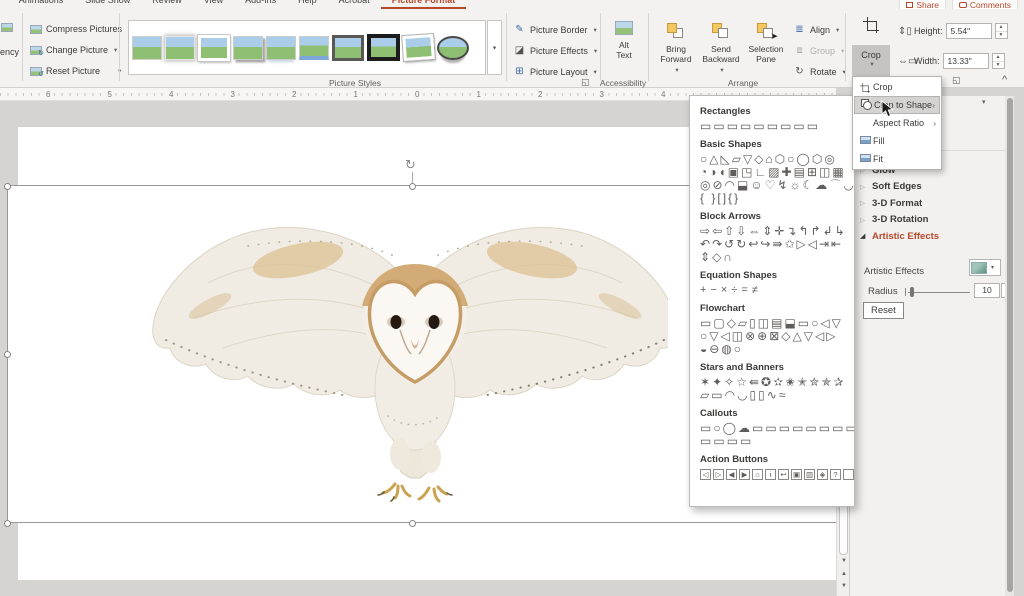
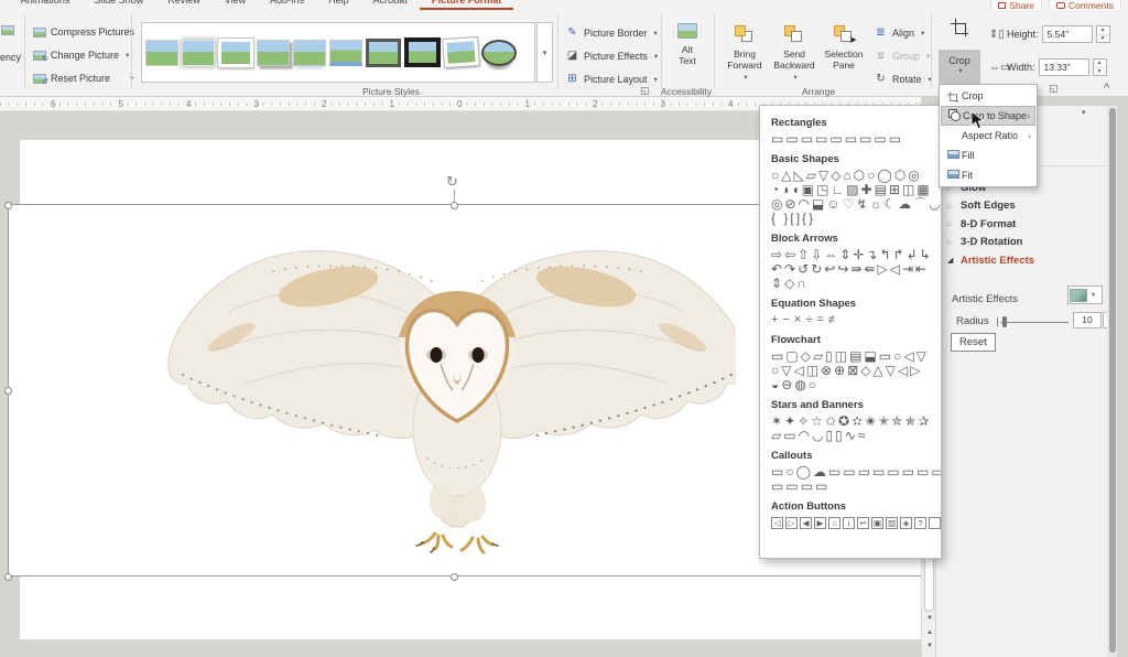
  ↻
  6
  5
  4
  3
  2
  1
  0
  1
  2
  3
  4
  Animations
  Slide Show
  Review
  View
  Add-Ins
  Help
  Acrobat
  Picture Format
  Share
  Comments
  ency
  Compress Picture
  Change Picture
  Reset Picture
  Picture Styles
  ◱
  ✎
  Picture Border
  ◪
  Picture Effects
  ⊞
  Picture Layout
  Alt Text
  Accessibility
  Bring Forward
  Send Backward
  ➤
  Selection Pane
  ≣
  Align
  ⧈
  Group
  ↻
  Rotate
  Arrange
  Crop
  ⇕▯
  Height:
  5.54"
  ⇔▭
  Width:
  13.33"
  ◱
  ^
  Glow
  Soft Edges
- 3-D Format
+ 8-D Format
  3-D Rotation
  Artistic Effects
  Artistic Effects
  Radius
  10
  Reset
  Rectangles
  ▭▭▭▭▭▭▭▭▭
  Basic Shapes
  ○△◺▱▽◇⌂⬡○◯⬡◎
  ◔◑◖▣◳∟▨✚▤⊞◫▦
  ◎⊘◠⬓☺♡↯☼☾☁⌒◡
  { }[]{}
  Block Arrows
  ⇨⇦⇧⇩⇔⇕✛↴↰↱↲↳
- ↶↷↺↻↩↪⇛✩▷◁⇥⇤
+ ↶↷↺↻↩↪⇛⇚▷◁⇥⇤
  ⇕◇∩
  Equation Shapes
  +−×÷=≠
  Flowchart
  ▭▢◇▱▯◫▤⬓▭○◁▽
  ○▽◁◫⊗⊕⊠◇△▽◁▷
  ◒⊖◍○
  Stars and Banners
- ✶✦✧☆⇚✪✫✬✭✮✯✰
+ ✶✦✧☆✩✪✫✬✭✮✯✰
  ▱▭◠◡▯▯∿≈
  Callouts
  ▭○◯☁▭▭▭▭▭▭▭▭
  ▭▭▭▭
  Action Buttons
  ◁ ▷ ◀ ▶ ⌂ i ↩ ▣ ▥ ◈ ?
  Crop
  Cp to Shape
  ›
  Aspect Ratio
  ›
  Fill
  Fit
